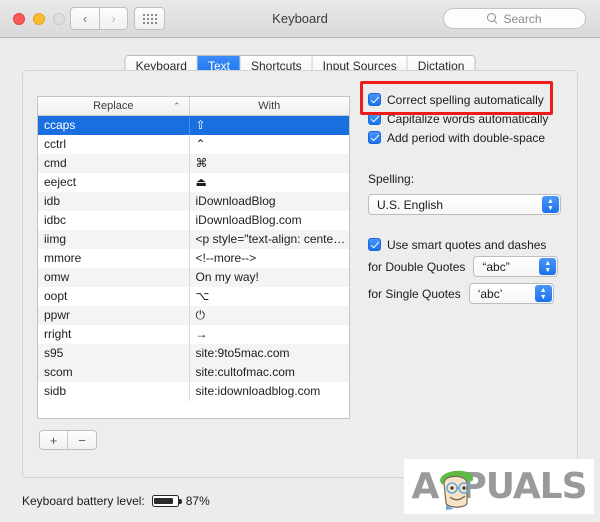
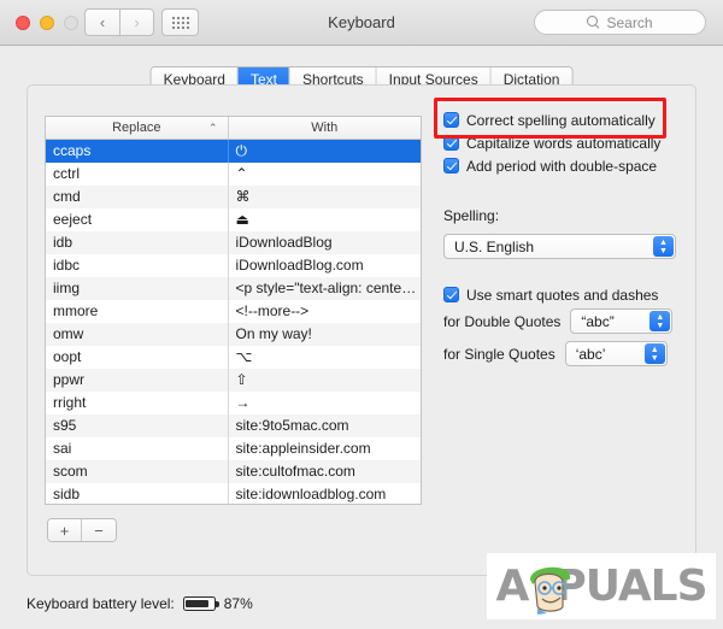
  ‹
  ›
  Keyboard
  Search
  Keyboard
  Text
  Shortcuts
  Input Sources
  Dictation
  Replace
  ⌃
  With
  ccaps
- ⇧
+ ⏻
  cctrl
  ⌃
  cmd
  ⌘
  eeject
  ⏏
  idb
  iDownloadBlog
  idbc
  iDownloadBlog.com
  iimg
  <p style="text-align: cente…
  mmore
  <!--more-->
  omw
  On my way!
  oopt
  ⌥
  ppwr
- ⏻
+ ⇧
  rright
  →
  s95
  site:9to5mac.com
+ sai
+ site:appleinsider.com
  scom
  site:cultofmac.com
  sidb
  site:idownloadblog.com
  +
  −
  Correct spelling automatically
  Capitalize words automatically
  Add period with double-space
  Spelling:
  U.S. English
  Use smart quotes and dashes
  for Double Quotes
  “abc”
  for Single Quotes
  ‘abc’
  Keyboard battery level:
  87%
  A PUALS
